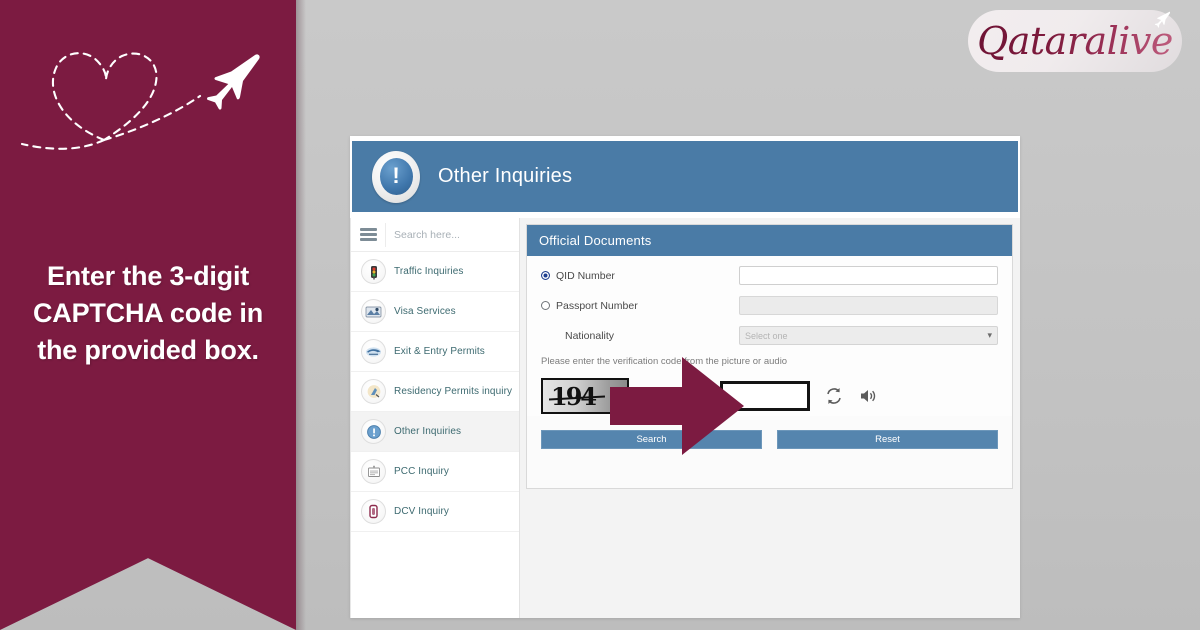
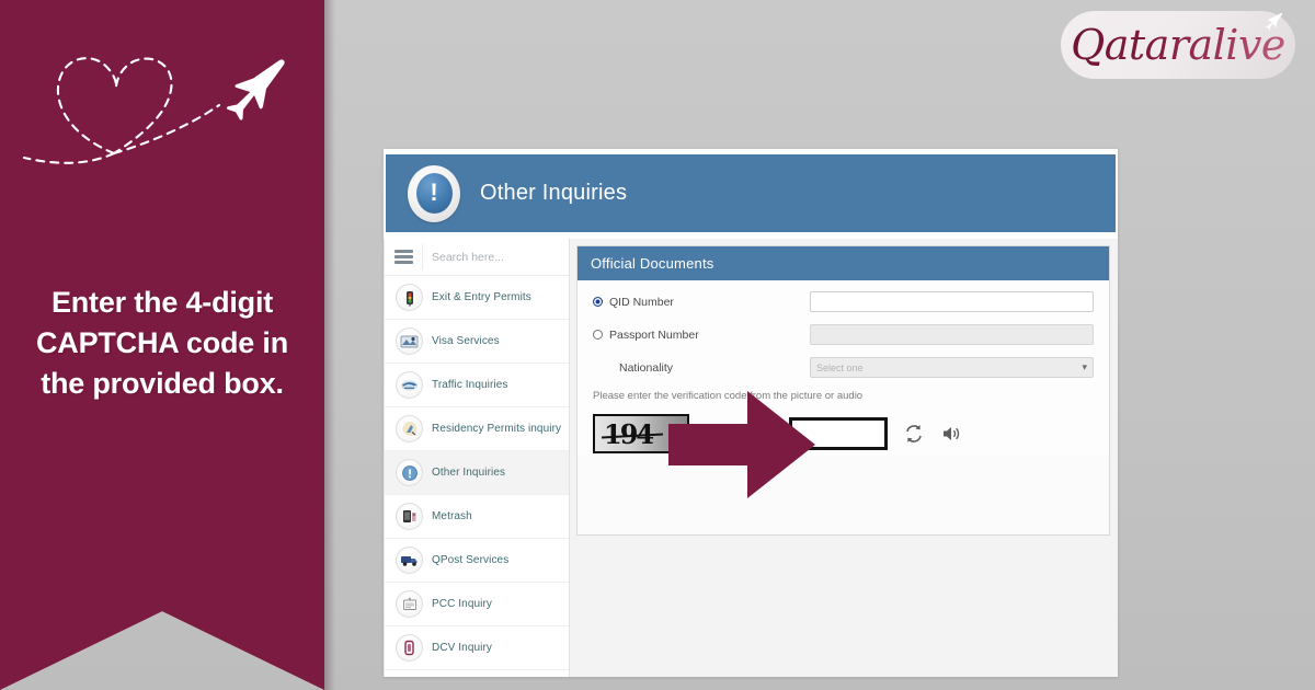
- Enter the 3-digit CAPTCHA code in the provided box.
+ Enter the 4-digit CAPTCHA code in the provided box.
  Qataralive
  !
  Other Inquiries
  Search here...
- Traffic Inquiries
+ Exit & Entry Permits
  Visa Services
- Exit & Entry Permits
+ Traffic Inquiries
  Residency Permits inquiry
  Other Inquiries
+ Metrash
+ QPost Services
  PCC Inquiry
  DCV Inquiry
  Official Documents
  QID Number
  Passport Number
  Nationality
  Select one
  ▾
  Please enter the verification coderom the picture or audio
- Search
- Reset
